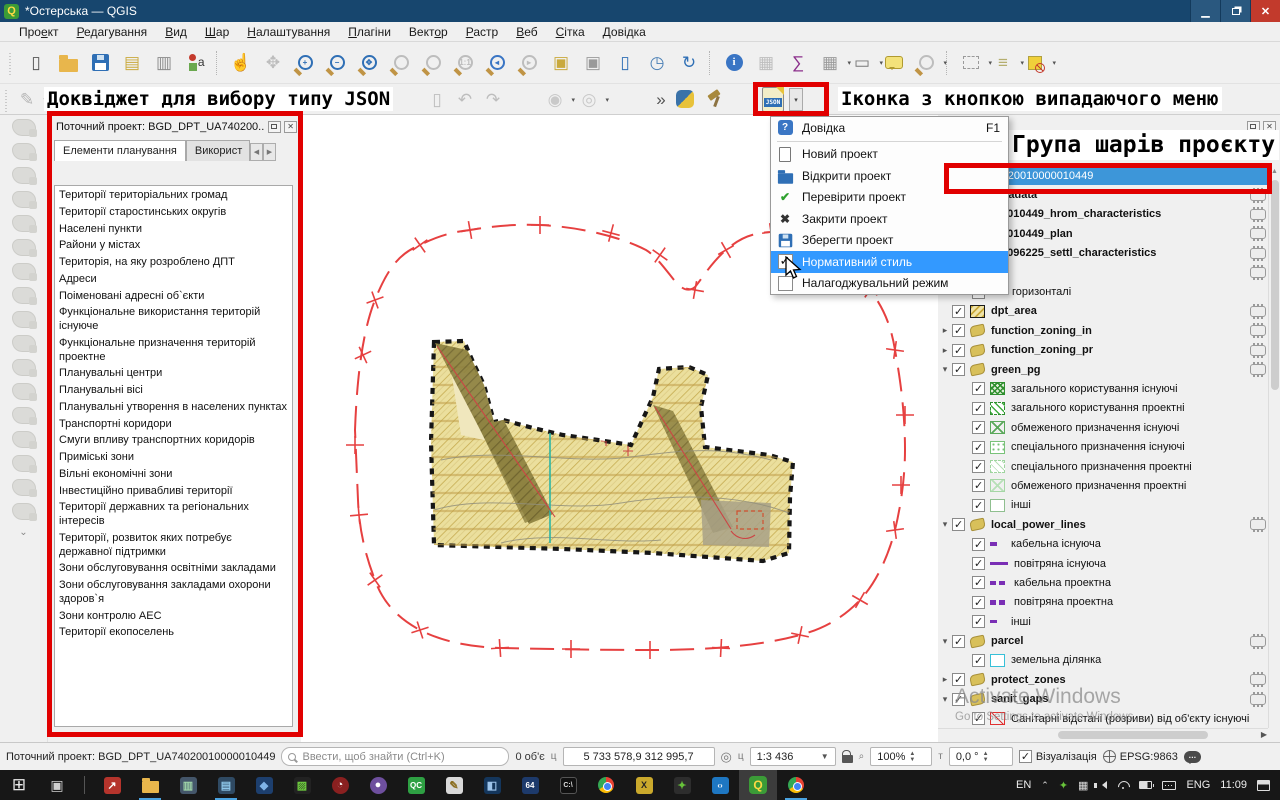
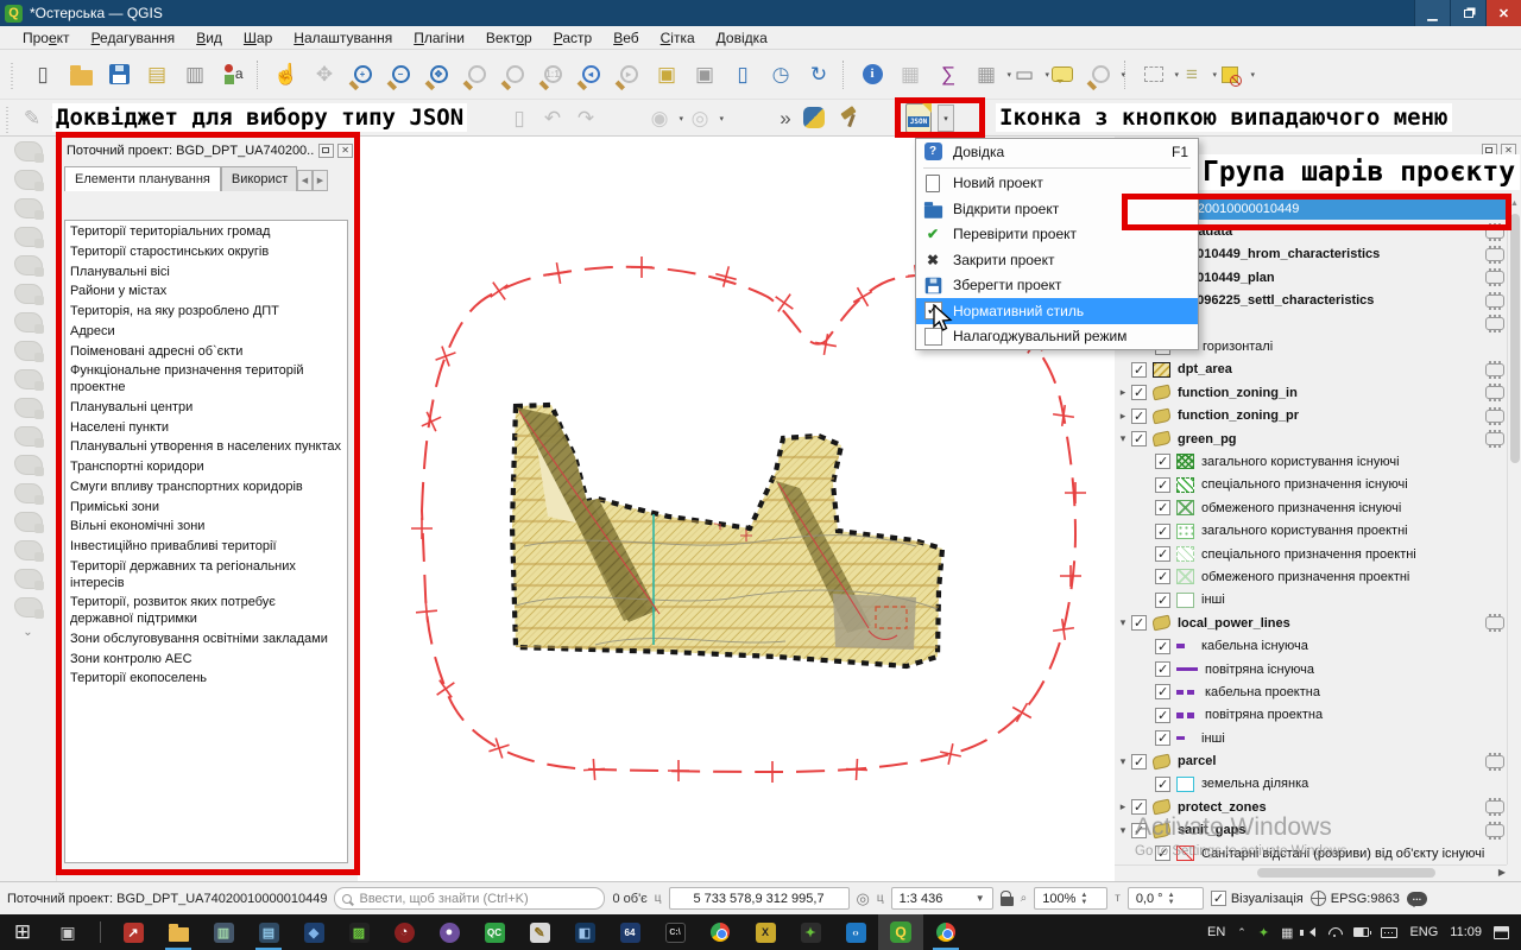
  Q
  *Остерська — QGIS
  ▁
  ✕
  Проект
  Редагування
  Вид
  Шар
  Налаштування
  Плагіни
  Вектор
  Растр
  Веб
  Сітка
  Довідка
  ▯
  ▤
  ▥
  a
  ☝
  ✥
  +
  −
  ✥
  1:1
  ◂
  ▸
  ▣
  ▣
  ▯
  ◷
  ↻
  i
  ▦
  ∑
  ▦
  ▭
  ≡
  ✎
  ▯
  ↶
  ↷
  ◉
  ◎
  »
  Доквіджет для вибору типу JSON
  Іконка з кнопкою випадаючого меню
  ⌄
  Поточний проект: BGD_DPT_UA740200..
  ✕
  Елементи планування
  Використ
  Території територіальних громад
  Території старостинських округів
- Населені пункти
+ Планувальні вісі
  Райони у містах
  Територія, на яку розроблено ДПТ
  Адреси
  Поіменовані адресні об`єкти
- Функціональне використання територій існуюче
  Функціональне призначення територій проектне
  Планувальні центри
- Планувальні вісі
+ Населені пункти
  Планувальні утворення в населених пунктах
  Транспортні коридори
  Смуги впливу транспортних коридорів
  Приміські зони
  Вільні економічні зони
  Інвестиційно привабливі території
  Території державних та регіональних інтересів
  Території, розвиток яких потребує державної підтримки
  Зони обслуговування освітніми закладами
- Зони обслуговування закладами охорони здоров`я
  Зони контролю АЕС
  Території екопоселень
  ✕
  010449_hrom_characteristics
  096225_settl_characteristics
  горизонталі
  dpt_area
  ▸
  function_zoning_in
  ▸
  function_zoning_pr
  ▾
  green_pg
  загального користування існуючі
- загального користування проектні
+ спеціального призначення існуючі
  обмеженого призначення існуючі
- спеціального призначення існуючі
+ загального користування проектні
  спеціального призначення проектні
  обмеженого призначення проектні
  інші
  ▾
  local_power_lines
  кабельна існуюча
  повітряна існуюча
  кабельна проектна
  повітряна проектна
  інші
  ▾
  parcel
  земельна ділянка
  ▸
  protect_zones
  ▾
  sanit_gaps
  Санітарні відстані (розриви) від об'єкту існуючі
  ▶
  Група шарів проєкту
  Activate Windows
  Go to Settings to activate Windows.
  ?
  Довідка
  F1
  Новий проект
  Відкрити проект
  ✔
  Перевірити проект
  ✖
  Закрити проект
  Зберегти проект
  Нормативний стиль
  Налагоджувальний режим
  Поточний проект: BGD_DPT_UA74020010000010449
  Ввести, щоб знайти (Ctrl+K)
  0 об'є
  ц
  5 733 578,9 312 995,7
  ◎
  ц
  1:3 436
  ▼
  ⌕
  100%
  т
  0,0 °
  Візуалізація
  EPSG:9863
  …
  ⊞
  ▣
  ↗
  ▥
  ▤
  ◆
  ▨
  ◔
  ●
  QC
  ✎
  ◧
  64
  X
  ✦
  ‹›
  Q
  EN
  ⌃
  ✦
  ▦
  ENG
  11:09
